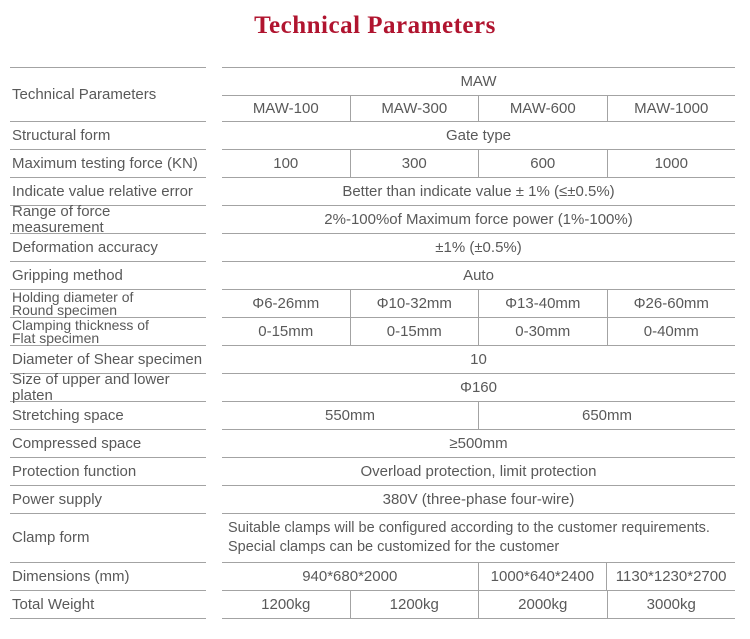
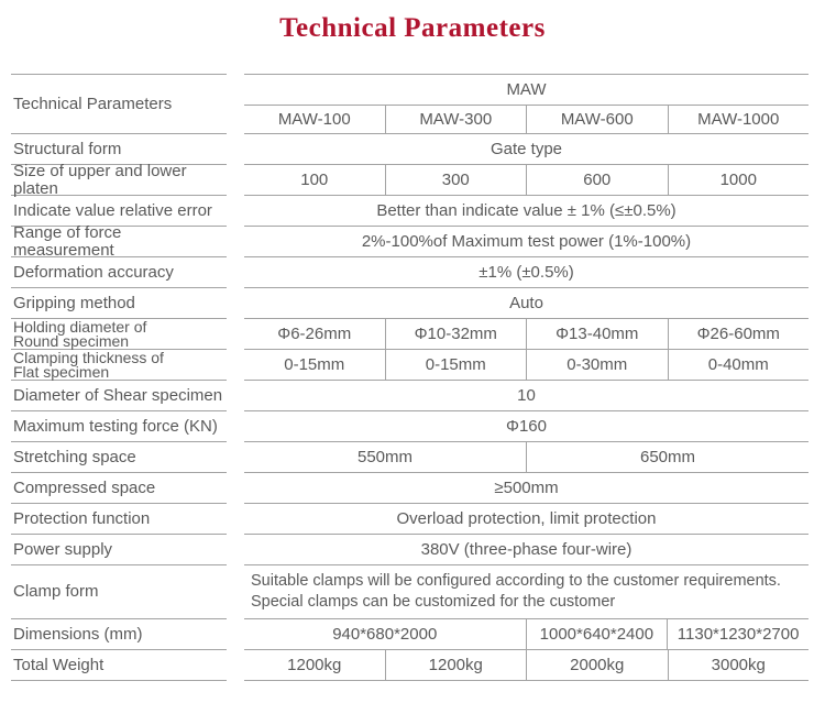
  Technical Parameters
  Technical Parameters
  MAW
  MAW-100
  MAW-300
  MAW-600
  MAW-1000
  Structural form
  Gate type
- Maximum testing force (KN)
+ Size of upper and lower platen
  100
  300
  600
  1000
  Indicate value relative error
  Better than indicate value ± 1% (≤±0.5%)
  Range of force measurement
- 2%-100%of Maximum force power (1%-100%)
+ 2%-100%of Maximum test power (1%-100%)
  Deformation accuracy
  ±1% (±0.5%)
  Gripping method
  Auto
  Holding diameter of
  Round specimen
  Φ6-26mm
  Φ10-32mm
  Φ13-40mm
  Φ26-60mm
  Clamping thickness of
  Flat specimen
  0-15mm
  0-15mm
  0-30mm
  0-40mm
  Diameter of Shear specimen
  10
- Size of upper and lower platen
+ Maximum testing force (KN)
  Φ160
  Stretching space
  550mm
  650mm
  Compressed space
  ≥500mm
  Protection function
  Overload protection, limit protection
  Power supply
  380V (three-phase four-wire)
  Clamp form
  Suitable clamps will be configured according to the customer requirements.
  Special clamps can be customized for the customer
  Dimensions (mm)
  940*680*2000
  1000*640*2400
  1130*1230*2700
  Total Weight
  1200kg
  1200kg
  2000kg
  3000kg
